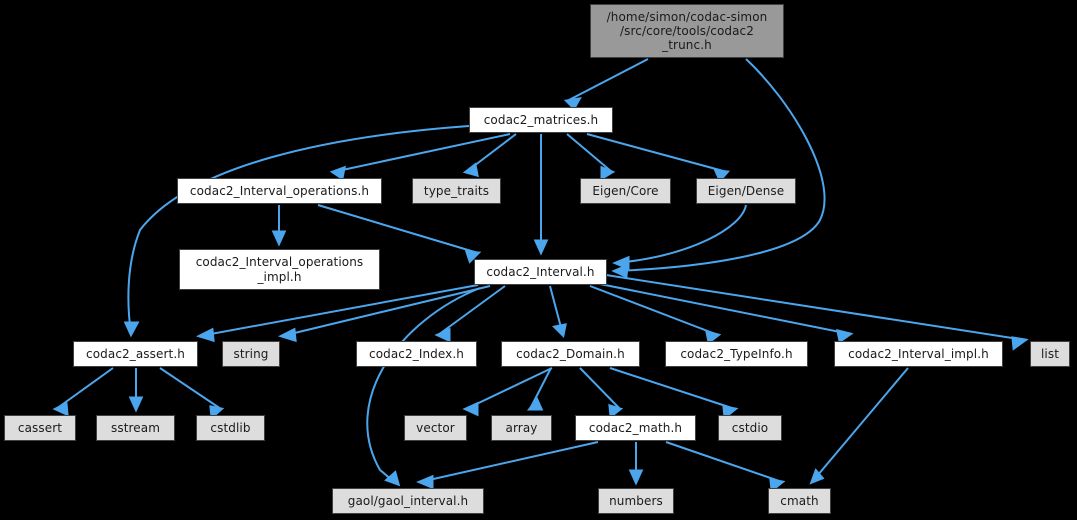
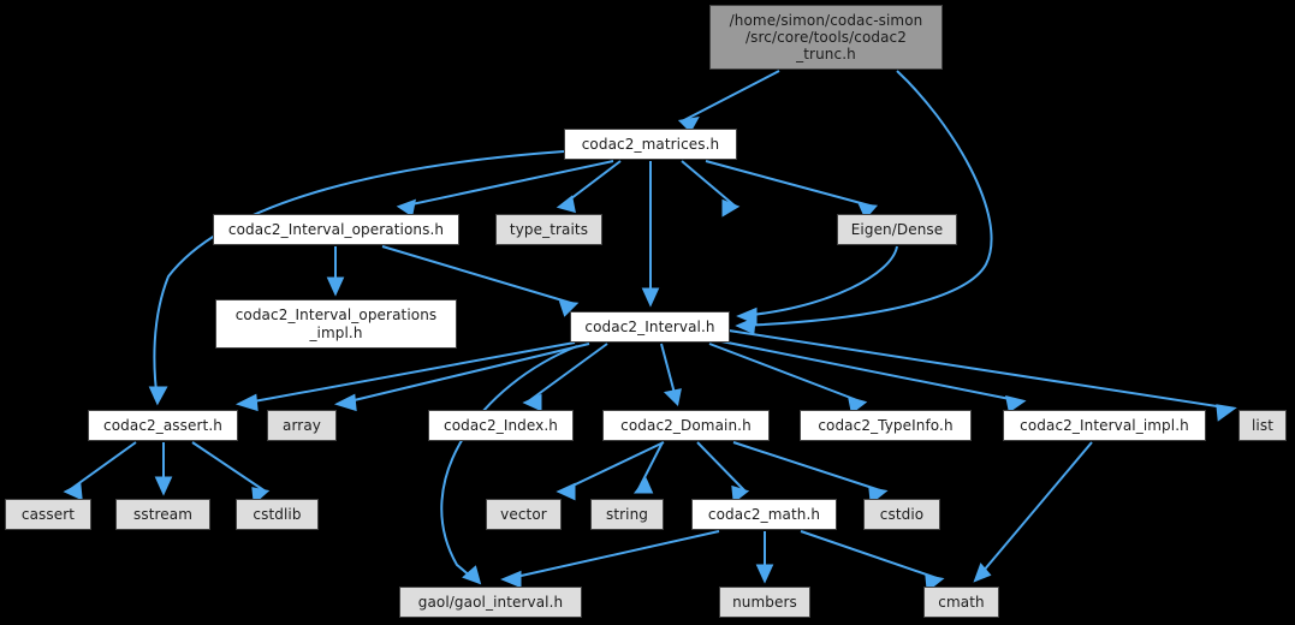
  /home/simon/codac-simon
  /src/core/tools/codac2
  _trunc.h
  codac2_matrices.h
  codac2_Interval_operations.h
  type_traits
- Eigen/Core
  Eigen/Dense
  codac2_Interval_operations
  _impl.h
  codac2_Interval.h
  codac2_assert.h
- string
+ array
  codac2_Index.h
  codac2_Domain.h
  codac2_TypeInfo.h
  codac2_Interval_impl.h
  list
  cassert
  sstream
  cstdlib
  vector
- array
+ string
  codac2_math.h
  cstdio
  gaol/gaol_interval.h
  numbers
  cmath
